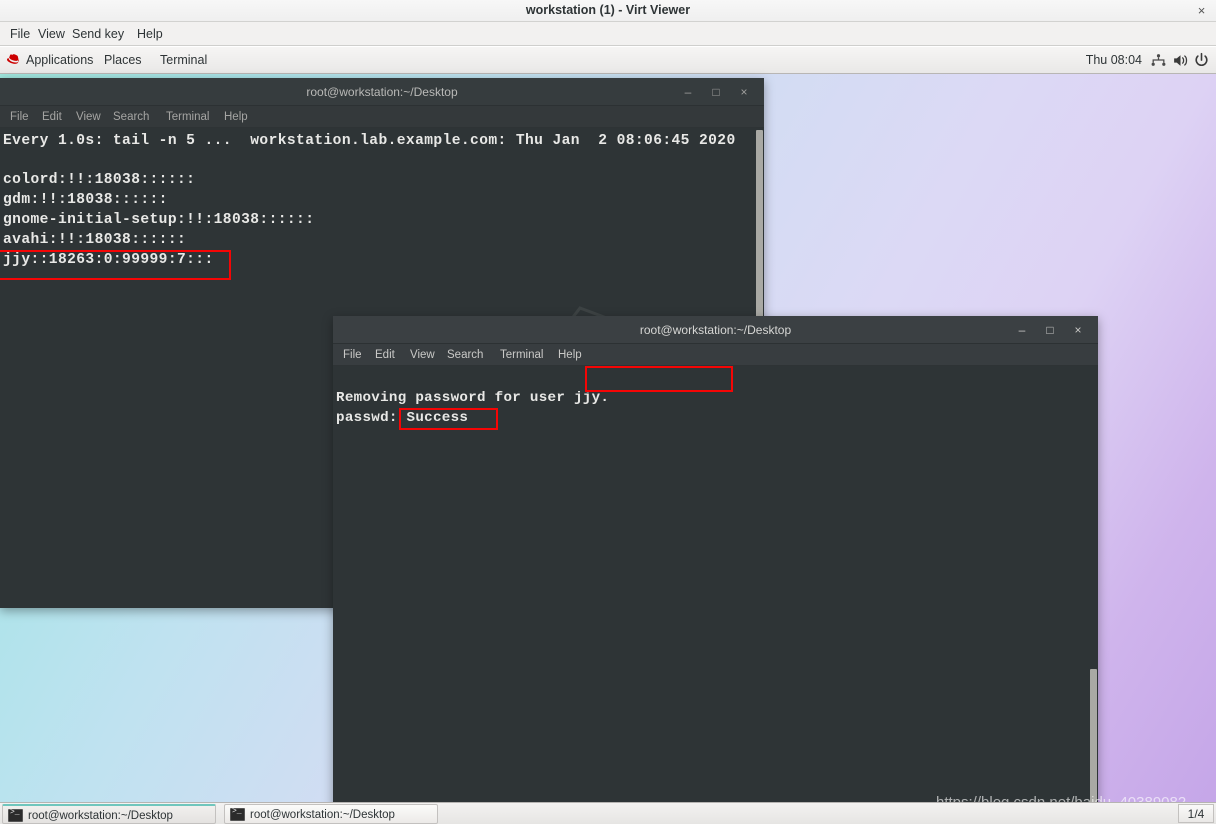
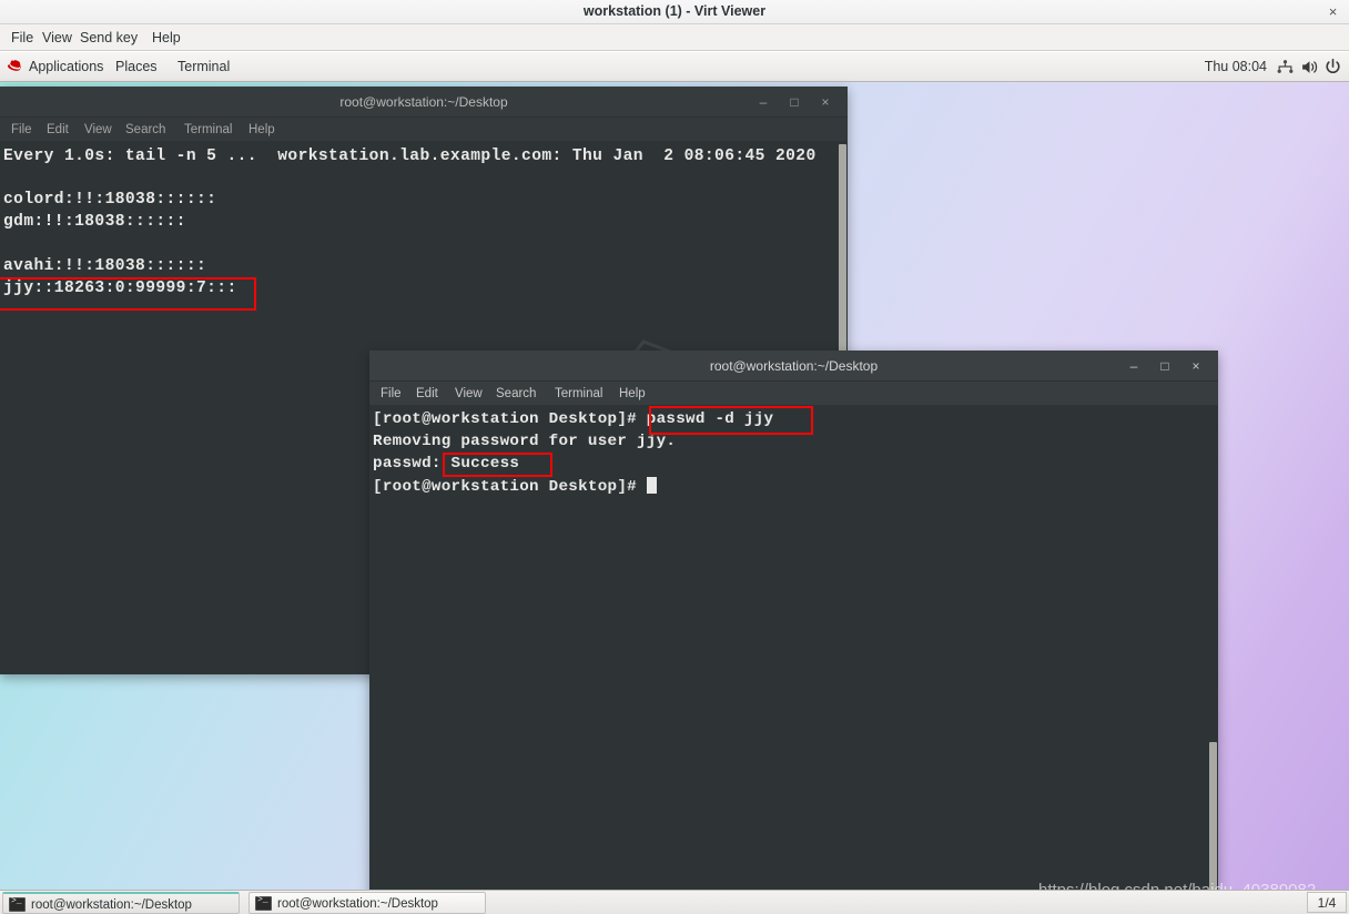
  workstation (1) - Virt Viewer
  ×
  File
  View
  Send key
  Help
  Applications
  Places
  Terminal
  Thu 08:04
  root@workstation:~/Desktop
  –
  □
  ×
  File
  Edit
  View
  Search
  Terminal
  Help
  Every 1.0s: tail -n 5 ... workstation.lab.example.com: Thu Jan 2 08:06:45 2020
  colord:!!:18038::::::
  gdm:!!:18038::::::
- gnome-initial-setup:!!:18038::::::
  avahi:!!:18038::::::
  jjy::18263:0:99999:7:::
  root@workstation:~/Desktop
  –
  □
  ×
  File
  Edit
  View
  Search
  Terminal
  Help
+ [root@workstation Desktop]# passwd -d jjy
  Removing password for user jjy.
  passwd: Success
+ [root@workstation Desktop]#
  root@workstation:~/Desktop
  root@workstation:~/Desktop
  1/4
